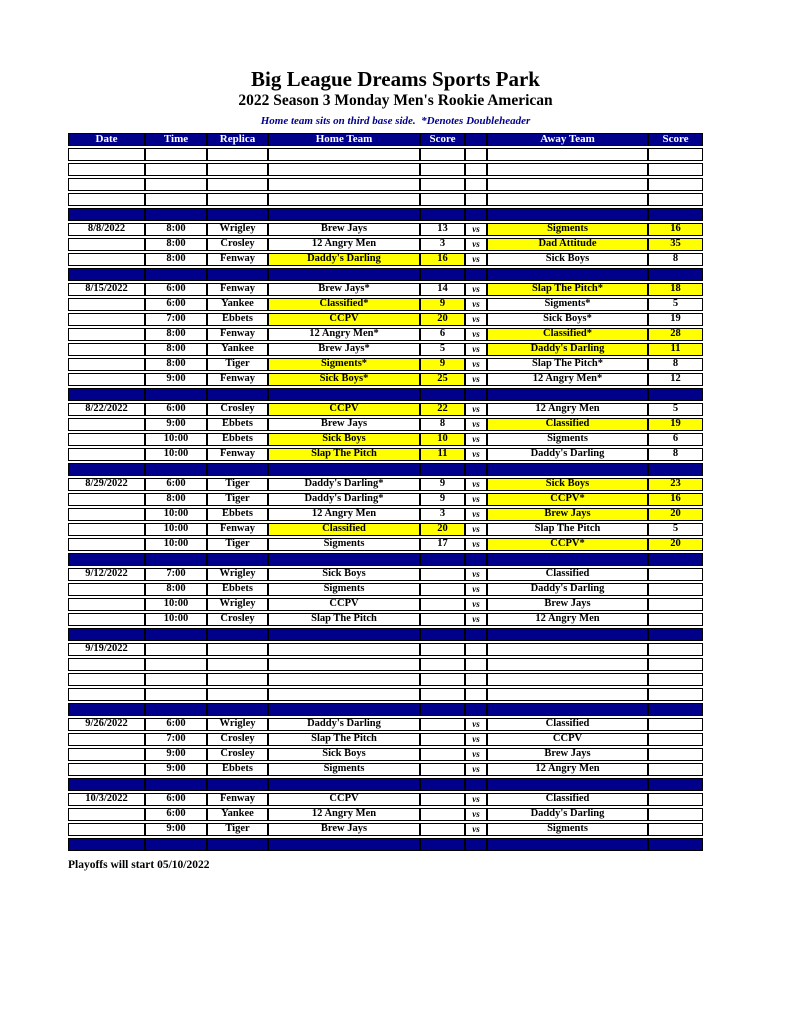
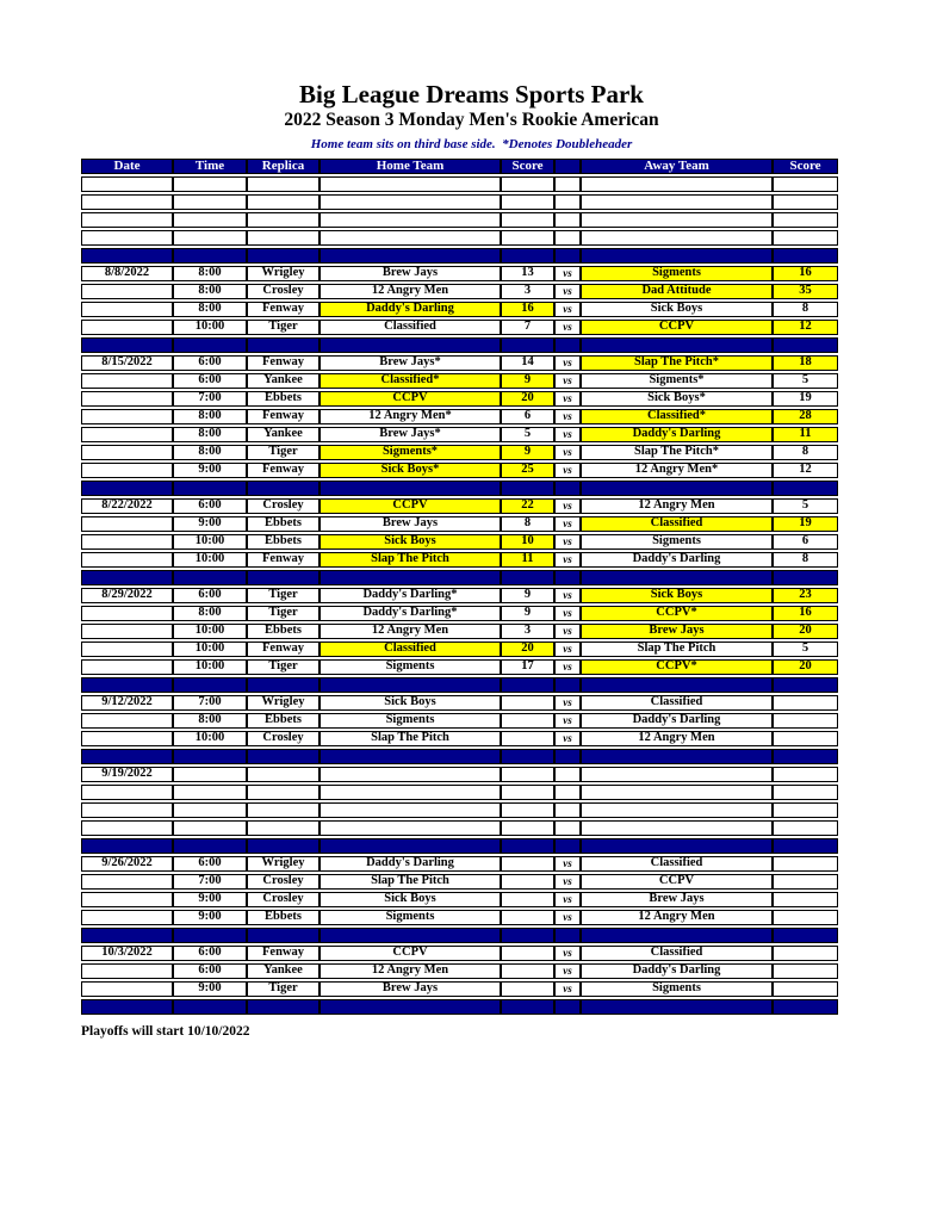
  Big League Dreams Sports Park
  2022 Season 3 Monday Men's Rookie American
  Home team sits on third base side. *Denotes Doubleheader
  Date	Time	Replica	Home Team	Score		Away Team	Score
  8/8/2022	8:00	Wrigley	Brew Jays	13	vs	Sigments	16
  	8:00	Crosley	12 Angry Men	3	vs	Dad Attitude	35
  	8:00	Fenway	Daddy's Darling	16	vs	Sick Boys	8
+ 	10:00	Tiger	Classified	7	vs	CCPV	12
  8/15/2022	6:00	Fenway	Brew Jays*	14	vs	Slap The Pitch*	18
  	6:00	Yankee	Classified*	9	vs	Sigments*	5
  	7:00	Ebbets	CCPV	20	vs	Sick Boys*	19
  	8:00	Fenway	12 Angry Men*	6	vs	Classified*	28
  	8:00	Yankee	Brew Jays*	5	vs	Daddy's Darling	11
  	8:00	Tiger	Sigments*	9	vs	Slap The Pitch*	8
  	9:00	Fenway	Sick Boys*	25	vs	12 Angry Men*	12
  8/22/2022	6:00	Crosley	CCPV	22	vs	12 Angry Men	5
  	9:00	Ebbets	Brew Jays	8	vs	Classified	19
  	10:00	Ebbets	Sick Boys	10	vs	Sigments	6
  	10:00	Fenway	Slap The Pitch	11	vs	Daddy's Darling	8
  8/29/2022	6:00	Tiger	Daddy's Darling*	9	vs	Sick Boys	23
  	8:00	Tiger	Daddy's Darling*	9	vs	CCPV*	16
  	10:00	Ebbets	12 Angry Men	3	vs	Brew Jays	20
  	10:00	Fenway	Classified	20	vs	Slap The Pitch	5
  	10:00	Tiger	Sigments	17	vs	CCPV*	20
  9/12/2022	7:00	Wrigley	Sick Boys		vs	Classified
  	8:00	Ebbets	Sigments		vs	Daddy's Darling
- 	10:00	Wrigley	CCPV		vs	Brew Jays
  	10:00	Crosley	Slap The Pitch		vs	12 Angry Men
  9/19/2022
  9/26/2022	6:00	Wrigley	Daddy's Darling		vs	Classified
  	7:00	Crosley	Slap The Pitch		vs	CCPV
  	9:00	Crosley	Sick Boys		vs	Brew Jays
  	9:00	Ebbets	Sigments		vs	12 Angry Men
  10/3/2022	6:00	Fenway	CCPV		vs	Classified
  	6:00	Yankee	12 Angry Men		vs	Daddy's Darling
  	9:00	Tiger	Brew Jays		vs	Sigments
- Playoffs will start 05/10/2022
+ Playoffs will start 10/10/2022
